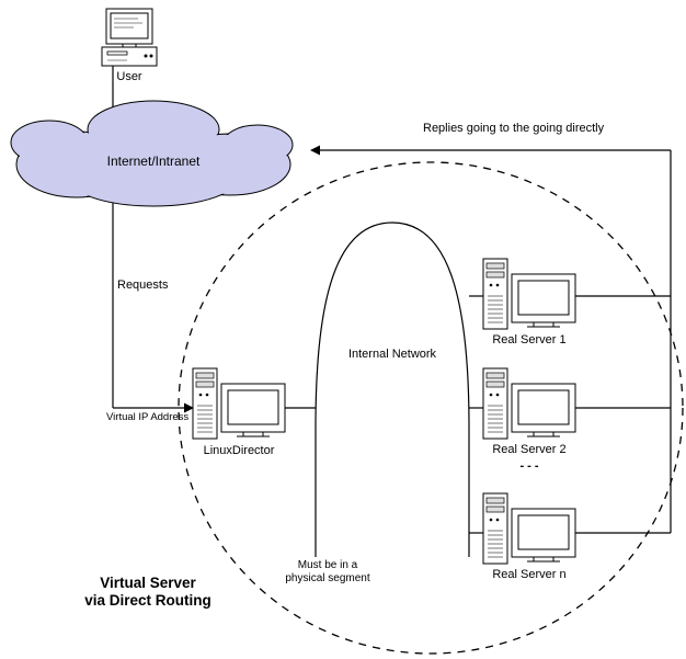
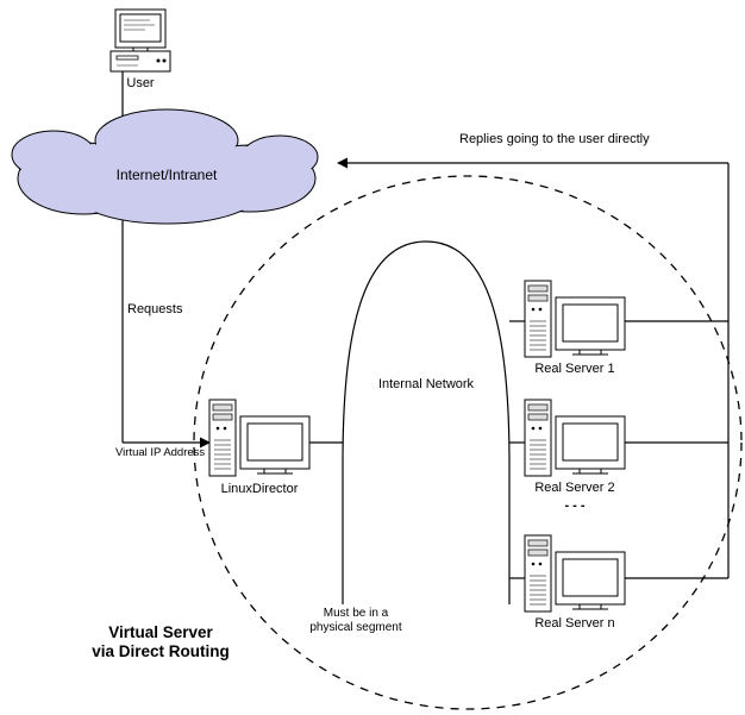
  User
  Internet/Intranet
  Requests
  Virtual IP Address
  LinuxDirector
  Internal Network
  Must be in a
  physical segment
- Replies going to the going directly
+ Replies going to the user directly
  Real Server 1
  Real Server 2
  - - -
  Real Server n
  Virtual Server
  via Direct Routing
